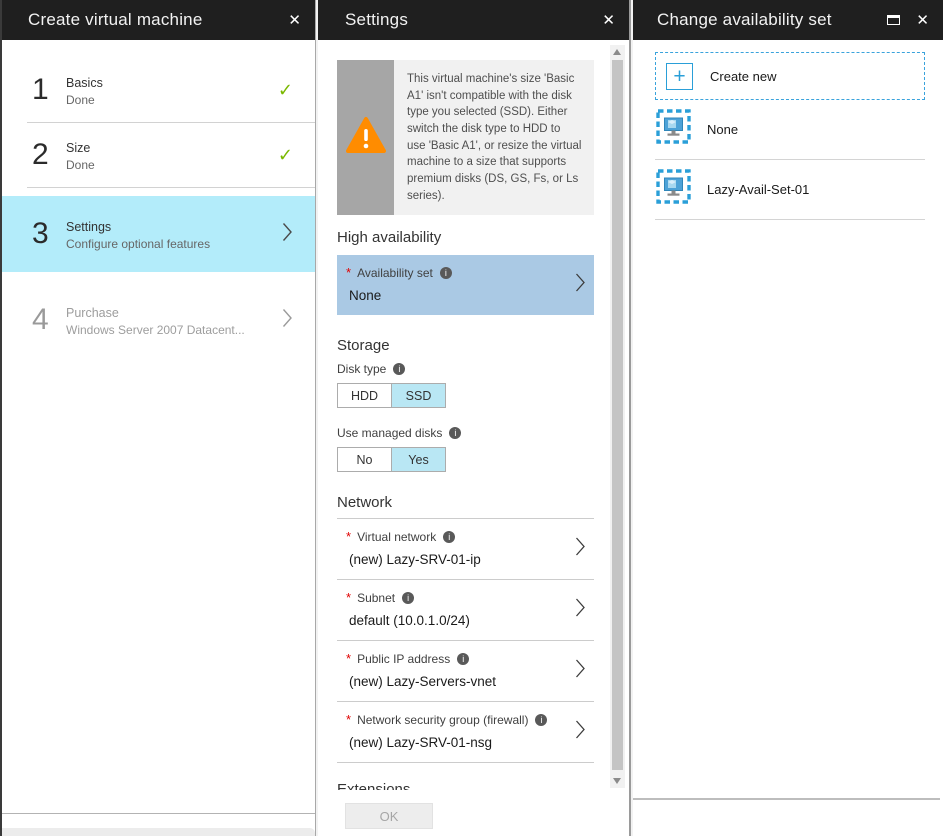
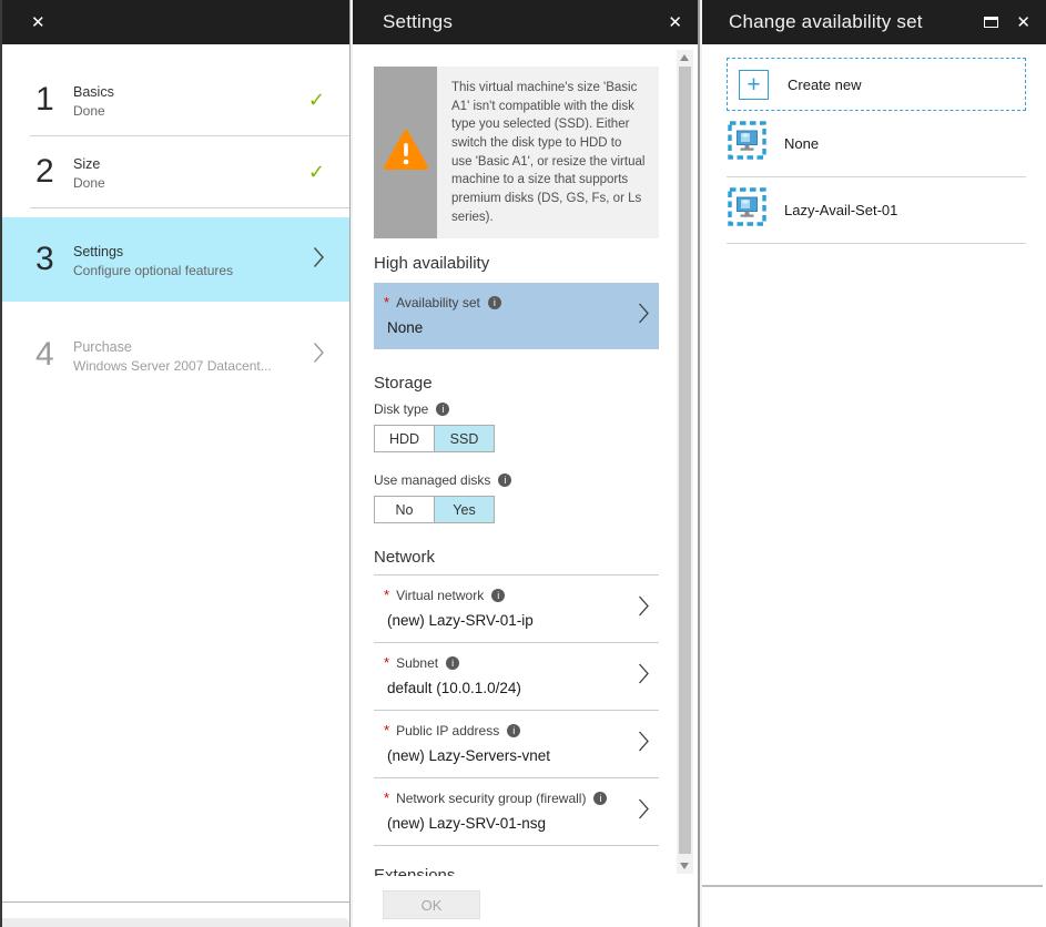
- Create virtual machine
  ✕
  1
  Basics
  Done
  ✓
  2
  Size
  Done
  ✓
  3
  Settings
  Configure optional features
  4
  Purchase
  Windows Server 2007 Datacent...
  Settings
  ✕
  This virtual machine's size 'Basic A1' isn't compatible with the disk type you selected (SSD). Either switch the disk type to HDD to use 'Basic A1', or resize the virtual machine to a size that supports premium disks (DS, GS, Fs, or Ls series).
  High availability
  *
  Availability set
  i
  None
  Storage
  Disk type
  i
  HDD
  SSD
  Use managed disks
  i
  No
  Yes
  Network
  *
  Virtual network
  i
  (new) Lazy-SRV-01-ip
  *
  Subnet
  i
  default (10.0.1.0/24)
  *
  Public IP address
  i
  (new) Lazy-Servers-vnet
  *
  Network security group (firewall)
  i
  (new) Lazy-SRV-01-nsg
  OK
  Change availability set
  ✕
  +
  Create new
  None
  Lazy-Avail-Set-01
